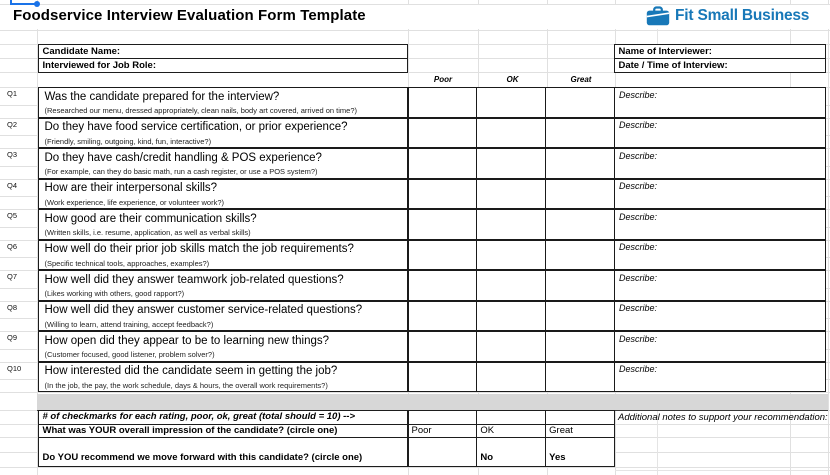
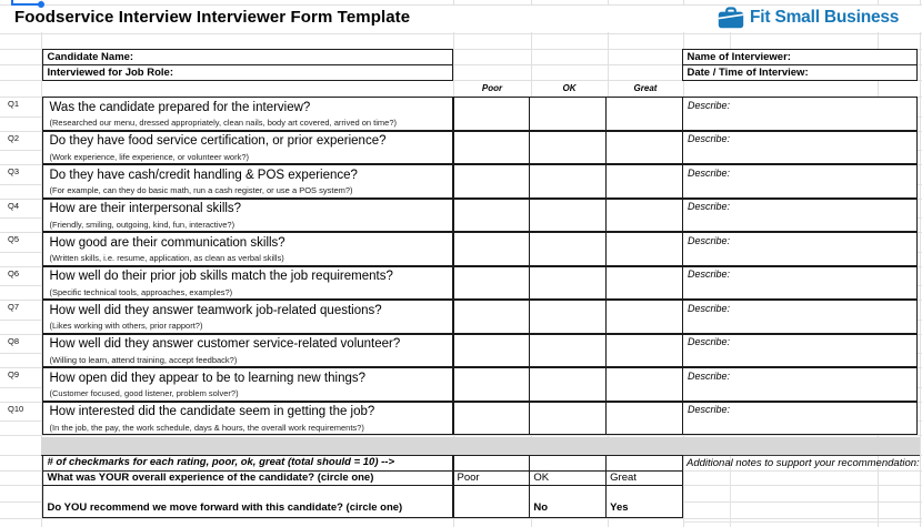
- Foodservice Interview Evaluation Form Template
+ Foodservice Interview Interviewer Form Template
  Fit Small Business
  Candidate Name:
  Interviewed for Job Role:
  Name of Interviewer:
  Date / Time of Interview:
  Poor
  OK
  Great
  Q1
  Was the candidate prepared for the interview?
  (Researched our menu, dressed appropriately, clean nails, body art covered, arrived on time?)
  Describe:
  Q2
  Do they have food service certification, or prior experience?
- (Friendly, smiling, outgoing, kind, fun, interactive?)
+ (Work experience, life experience, or volunteer work?)
  Describe:
  Q3
  Do they have cash/credit handling & POS experience?
  (For example, can they do basic math, run a cash register, or use a POS system?)
  Describe:
  Q4
  How are their interpersonal skills?
- (Work experience, life experience, or volunteer work?)
+ (Friendly, smiling, outgoing, kind, fun, interactive?)
  Describe:
  Q5
  How good are their communication skills?
- (Written skills, i.e. resume, application, as well as verbal skills)
+ (Written skills, i.e. resume, application, as clean as verbal skills)
  Describe:
  Q6
  How well do their prior job skills match the job requirements?
  (Specific technical tools, approaches, examples?)
  Describe:
  Q7
  How well did they answer teamwork job-related questions?
- (Likes working with others, good rapport?)
+ (Likes working with others, prior rapport?)
  Describe:
  Q8
- How well did they answer customer service-related questions?
+ How well did they answer customer service-related volunteer?
  (Willing to learn, attend training, accept feedback?)
  Describe:
  Q9
  How open did they appear to be to learning new things?
  (Customer focused, good listener, problem solver?)
  Describe:
  Q10
  How interested did the candidate seem in getting the job?
  (In the job, the pay, the work schedule, days & hours, the overall work requirements?)
  Describe:
  # of checkmarks for each rating, poor, ok, great (total should = 10) -->
- What was YOUR overall impression of the candidate? (circle one)
+ What was YOUR overall experience of the candidate? (circle one)
  Do YOU recommend we move forward with this candidate? (circle one)
  Poor
  OK
  Great
  No
  Yes
  Additional notes to support your recommendation:
